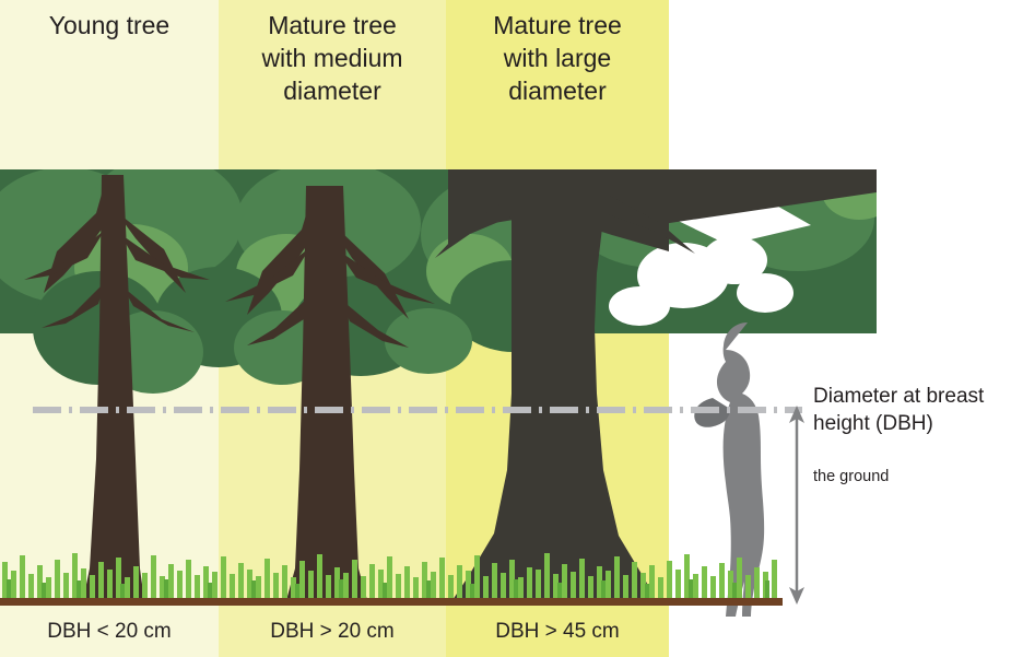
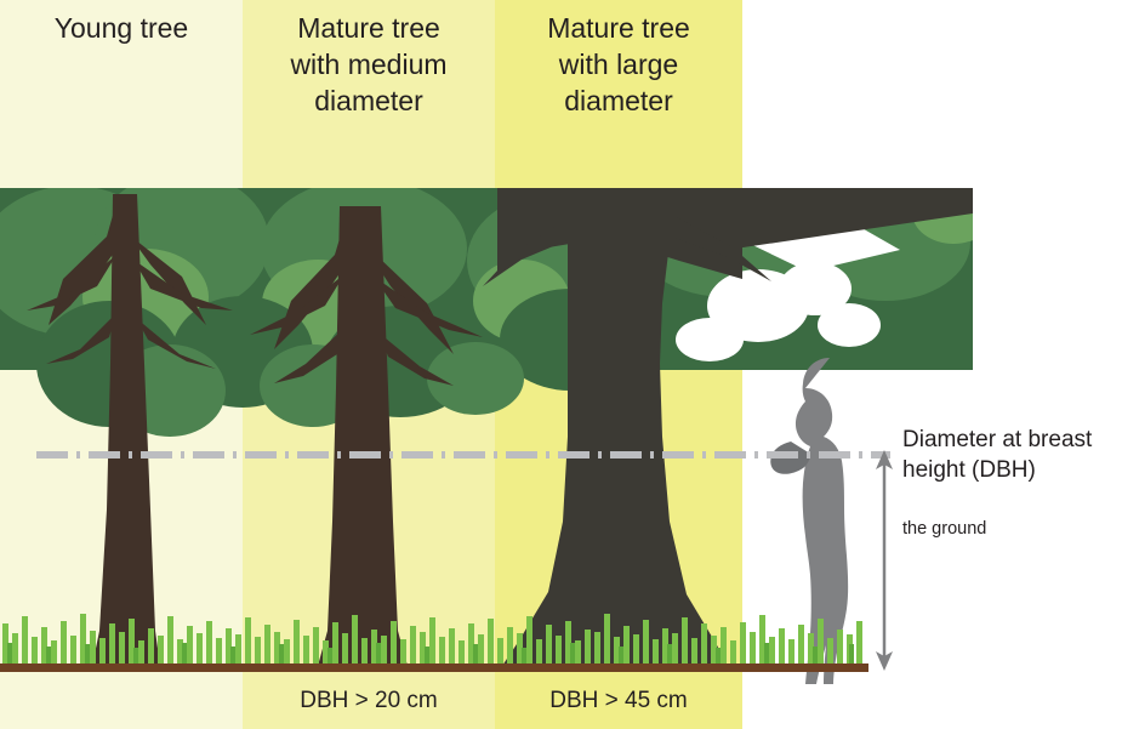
  Young tree
  Mature tree
  with medium
  diameter
  Mature tree
  with large
  diameter
- DBH < 20 cm
  DBH > 20 cm
  DBH > 45 cm
  Diameter at breast
  height (DBH)
  the ground
